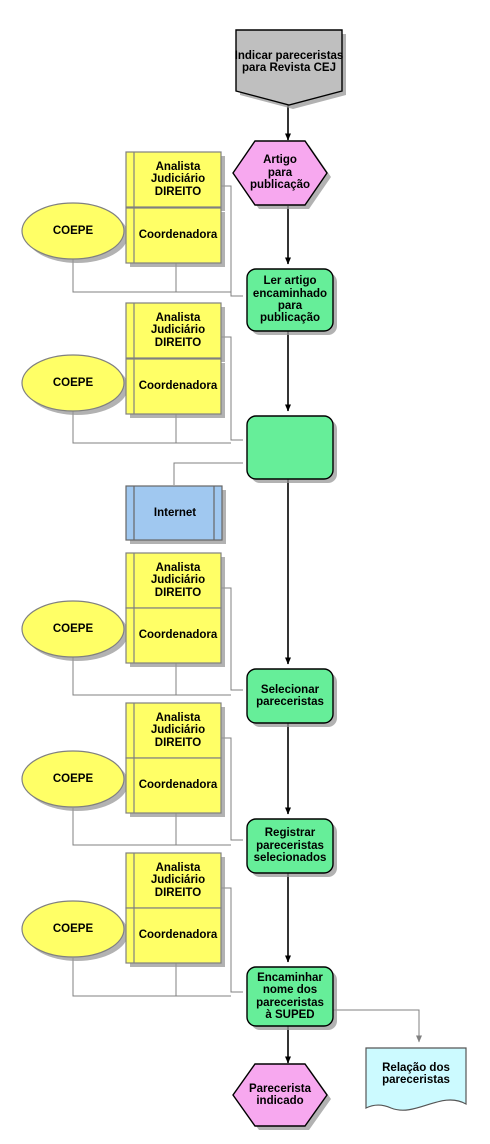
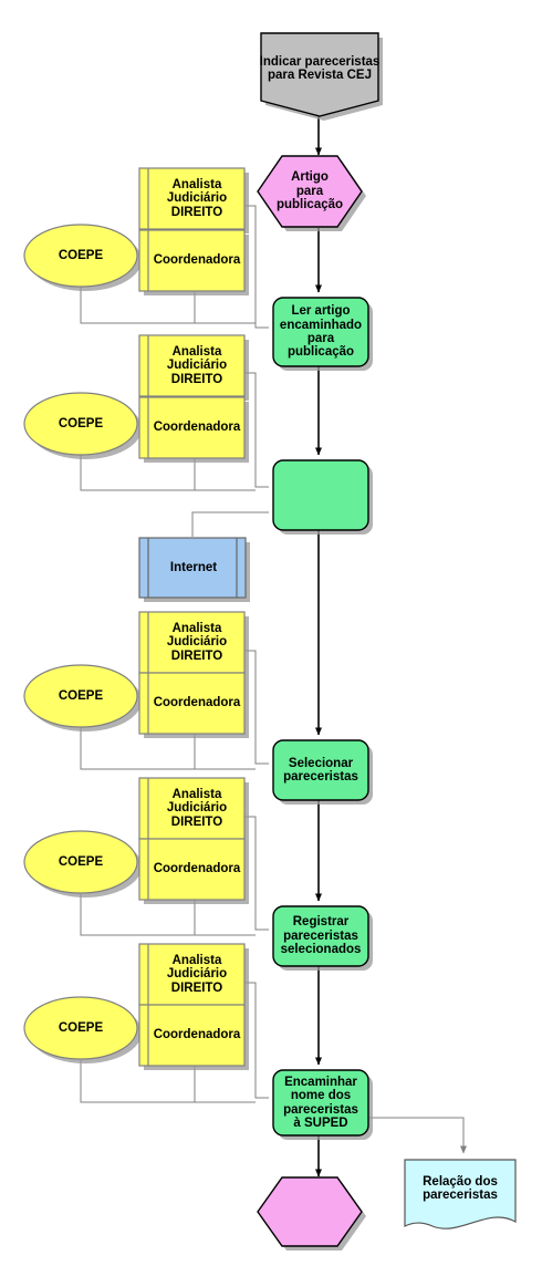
  Indicar pareceristas
  para Revista CEJ
  Artigo
  para
  publicação
  Ler artigo
  encaminhado
  para
  publicação
  Selecionar
  pareceristas
  Registrar
  pareceristas
  selecionados
  Encaminhar
  nome dos
  pareceristas
  à SUPED
- Parecerista
- indicado
  Relação dos
  pareceristas
  Internet
  COEPE
  Analista
  Judiciário
  DIREITO
  Coordenadora
  COEPE
  Analista
  Judiciário
  DIREITO
  Coordenadora
  COEPE
  Analista
  Judiciário
  DIREITO
  Coordenadora
  COEPE
  Analista
  Judiciário
  DIREITO
  Coordenadora
  COEPE
  Analista
  Judiciário
  DIREITO
  Coordenadora
